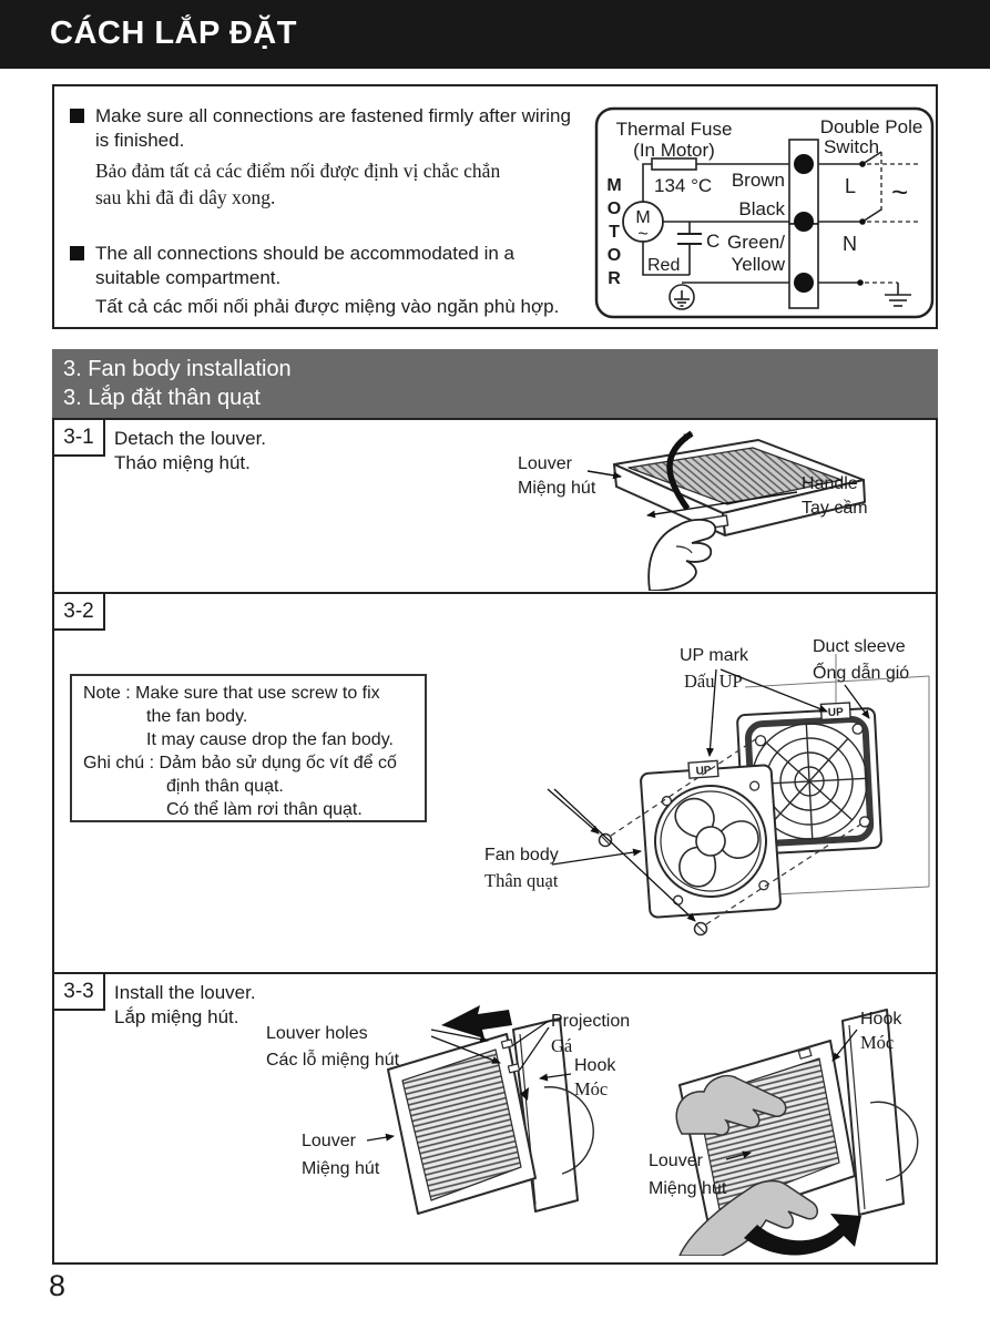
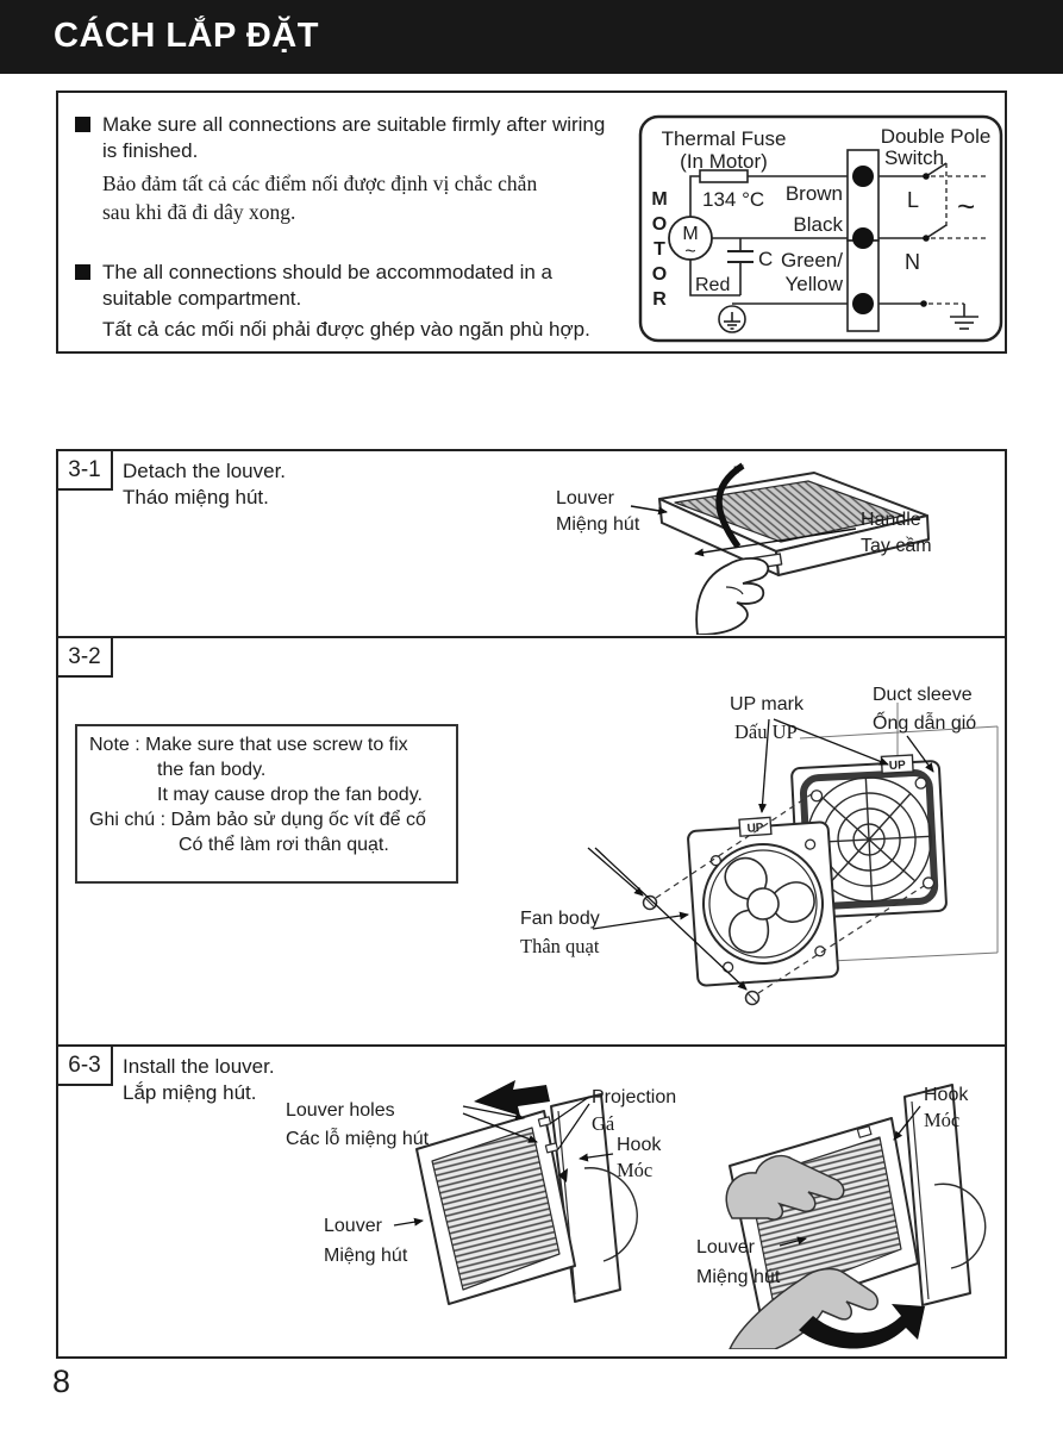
  CÁCH LẮP ĐẶT
- Make sure all connections are fastened firmly after wiring is finished.
+ Make sure all connections are suitable firmly after wiring is finished.
  Bảo đảm tất cả các điểm nối được định vị chắc chắn sau khi đã đi dây xong.
  The all connections should be accommodated in a suitable compartment.
- Tất cả các mối nối phải được miệng vào ngăn phù hợp.
+ Tất cả các mối nối phải được ghép vào ngăn phù hợp.
  Thermal Fuse
  (In Motor)
  Double Pole
  Switch
  M
  O
  T
  O
  R
  134 °C
  M
  ~
  Brown
  Black
  Green/
  Yellow
  Red
  C
  L
  N
  ~
- 3. Fan body installation
- 3. Lắp đặt thân quạt
  3-1
  Detach the louver.
  Tháo miệng hút.
  Louver
  Miệng hút
  Handle
  Tay cầm
  3-2
  Note : Make sure that use screw to fix
  the fan body.
  It may cause drop the fan body.
  Ghi chú : Dảm bảo sử dụng ốc vít để cố
- định thân quạt.
  Có thể làm rơi thân quạt.
  UP mark
  Dấu UP
  Duct sleeve
  Ống dẫn gió
  Fan body
  Thân quạt
- 3-3
+ 6-3
  Install the louver.
  Lắp miệng hút.
  Louver holes
  Các lỗ miệng hút
  Projection
  Gá
  Hook
  Móc
  Louver
  Miệng hút
  Hook
  Móc
  Louver
  Miệng hút
  8
